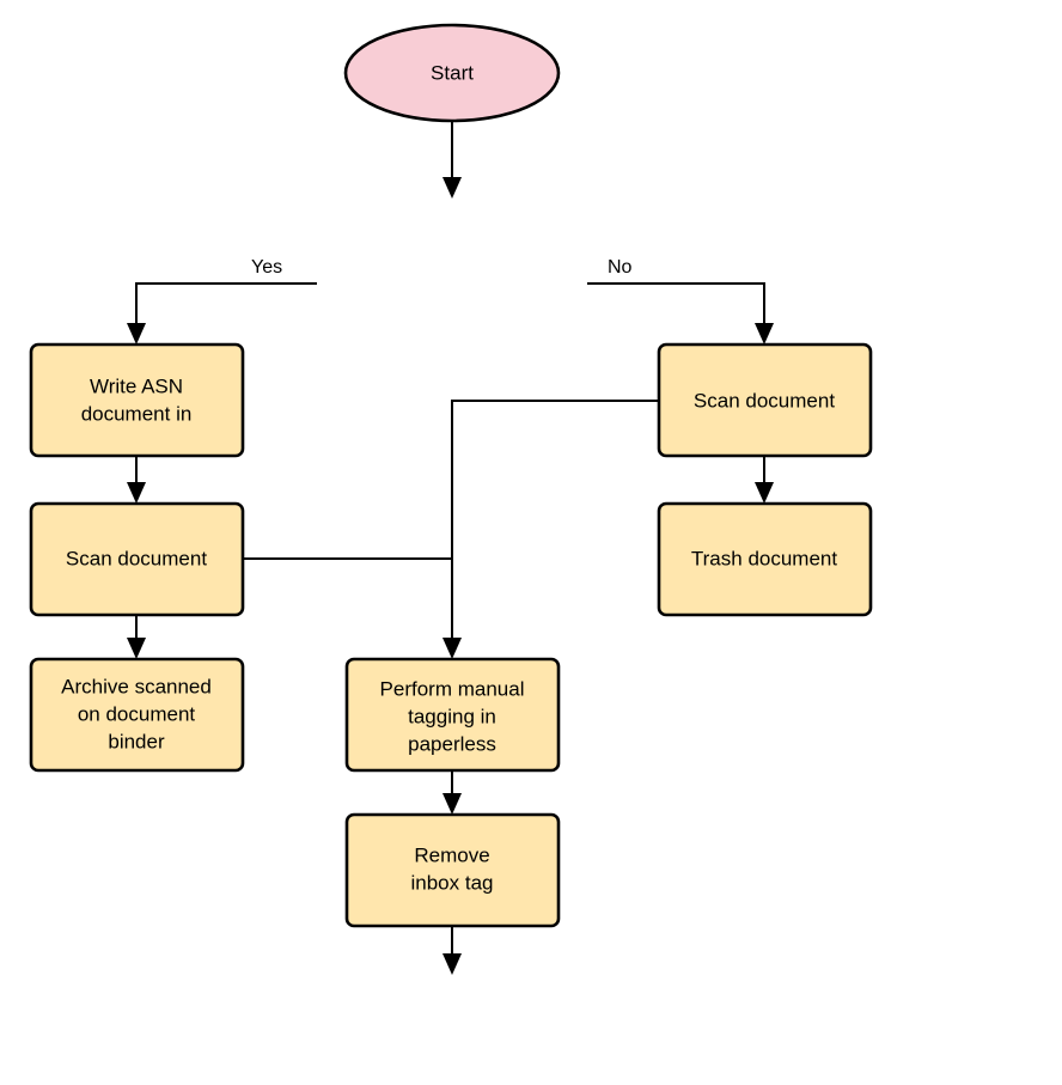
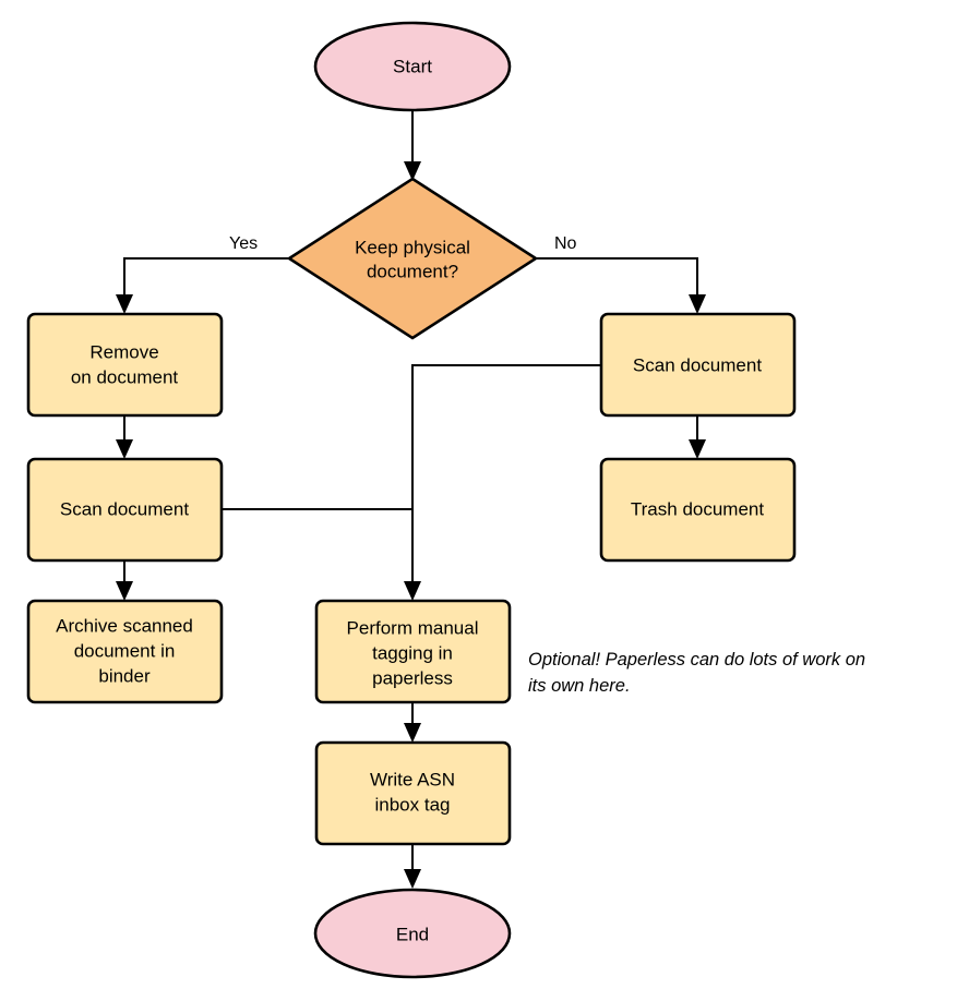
  Yes
  No
  Start
+ Keep physical
+ document?
- Write ASN
+ Remove
- document in
+ on document
  Scan document
  Archive scanned
- on document
+ document in
  binder
  Scan document
  Trash document
  Perform manual
  tagging in
  paperless
- Remove
+ Write ASN
  inbox tag
+ End
+ Optional! Paperless can do lots of work on
+ its own here.
